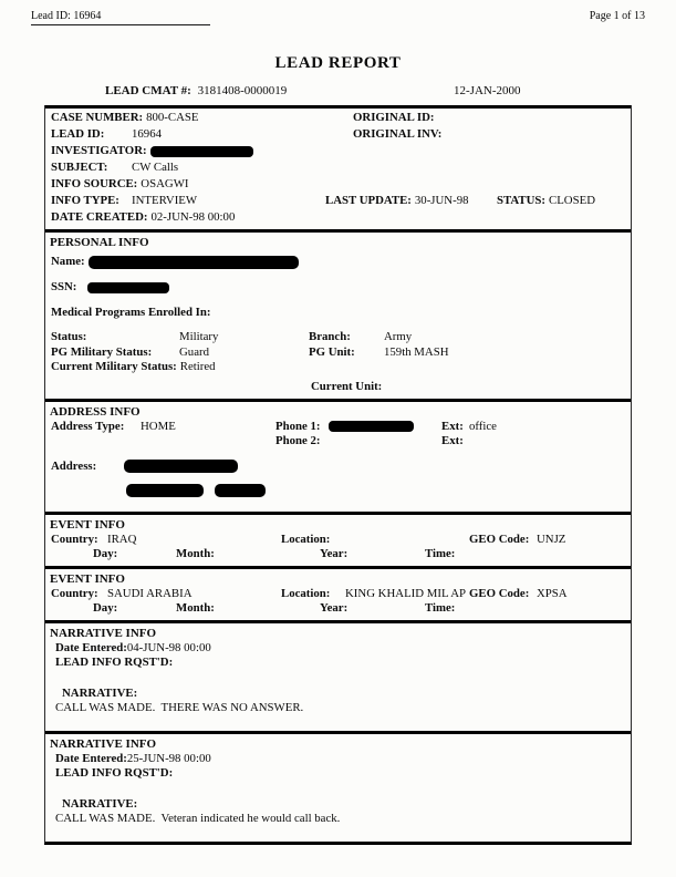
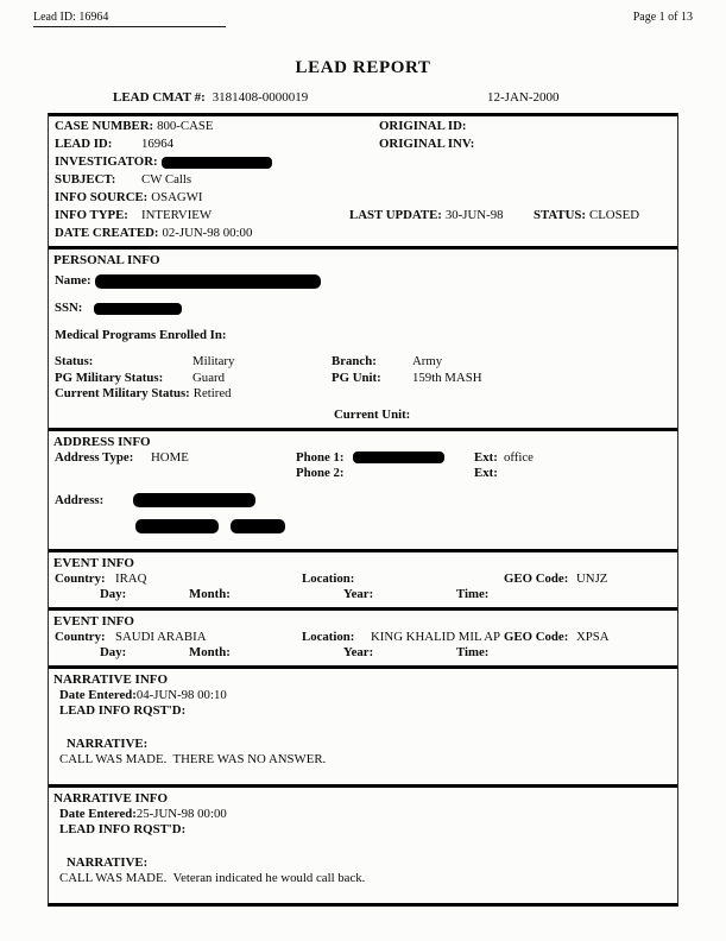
  Lead ID: 16964
  Page 1 of 13
  LEAD REPORT
  LEAD CMAT #: 3181408-0000019
  12-JAN-2000
  CASE NUMBER:
  800-CASE
  ORIGINAL ID:
  LEAD ID:
  16964
  ORIGINAL INV:
  INVESTIGATOR:
  SUBJECT:
  CW Calls
  INFO SOURCE:
  OSAGWI
  INFO TYPE:
  INTERVIEW
  LAST UPDATE:
  30-JUN-98
  STATUS:
  CLOSED
  DATE CREATED:
  02-JUN-98 00:00
  PERSONAL INFO
  Name:
  SSN:
  Medical Programs Enrolled In:
  Status:
  Military
  Branch:
  Army
  PG Military Status:
  Guard
  PG Unit:
  159th MASH
  Current Military Status:
  Retired
  Current Unit:
  ADDRESS INFO
  Address Type:
  HOME
  Phone 1:
  Ext:
  office
  Phone 2:
  Ext:
  Address:
  EVENT INFO
  Country:
  IRAQ
  Location:
  GEO Code:
  UNJZ
  Day:
  Month:
  Year:
  Time:
  EVENT INFO
  Country:
  SAUDI ARABIA
  Location:
  KING KHALID MIL AP
  GEO Code:
  XPSA
  Day:
  Month:
  Year:
  Time:
  NARRATIVE INFO
  Date Entered:
- 04-JUN-98 00:00
+ 04-JUN-98 00:10
  LEAD INFO RQST'D:
  NARRATIVE:
  CALL WAS MADE. THERE WAS NO ANSWER.
  NARRATIVE INFO
  Date Entered:
  25-JUN-98 00:00
  LEAD INFO RQST'D:
  NARRATIVE:
  CALL WAS MADE. Veteran indicated he would call back.
